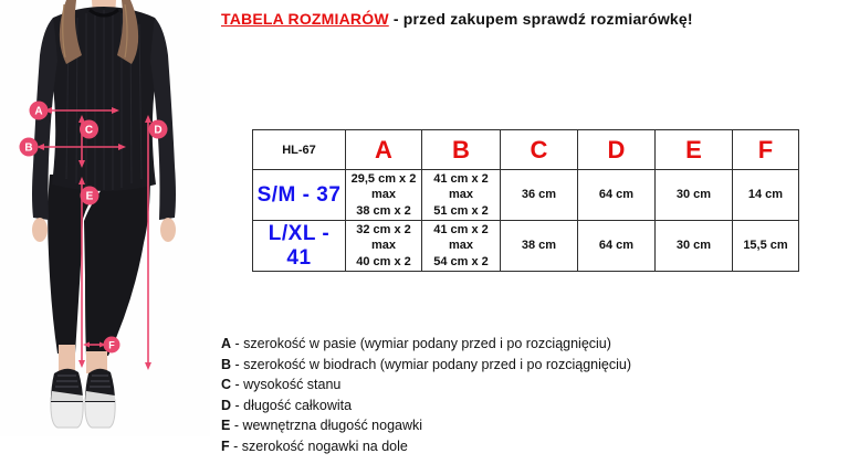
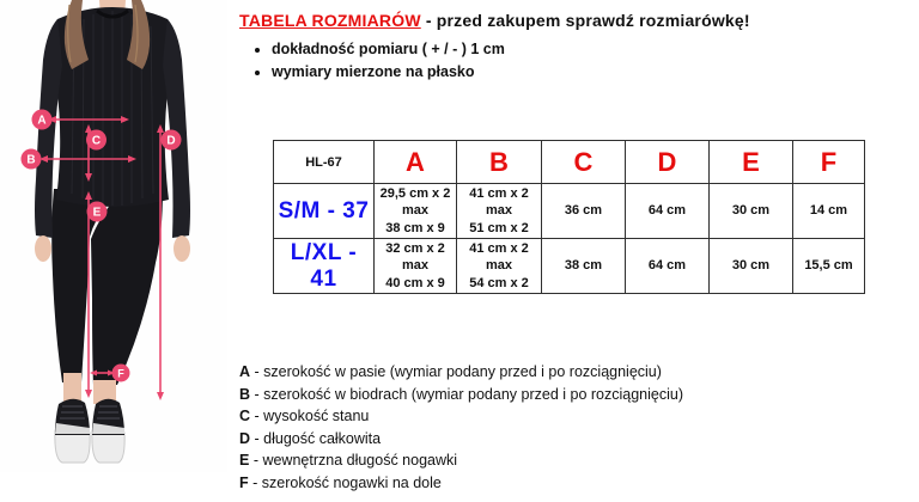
  A
  B
  C
  D
  E
  F
  TABELA ROZMIARÓW - przed zakupem sprawdź rozmiarówkę!
+ dokładność pomiaru ( + / - ) 1 cm
+ wymiary mierzone na płasko
  HL-67	A	B	C	D	E	F
- S/M - 37	29,5 cm x 2 max 38 cm x 2	41 cm x 2 max 51 cm x 2	36 cm	64 cm	30 cm	14 cm
+ S/M - 37	29,5 cm x 2 max 38 cm x 9	41 cm x 2 max 51 cm x 2	36 cm	64 cm	30 cm	14 cm
- L/XL - 41	32 cm x 2 max 40 cm x 2	41 cm x 2 max 54 cm x 2	38 cm	64 cm	30 cm	15,5 cm
+ L/XL - 41	32 cm x 2 max 40 cm x 9	41 cm x 2 max 54 cm x 2	38 cm	64 cm	30 cm	15,5 cm
  A - szerokość w pasie (wymiar podany przed i po rozciągnięciu)
  B - szerokość w biodrach (wymiar podany przed i po rozciągnięciu)
  C - wysokość stanu
  D - długość całkowita
  E - wewnętrzna długość nogawki
  F - szerokość nogawki na dole
